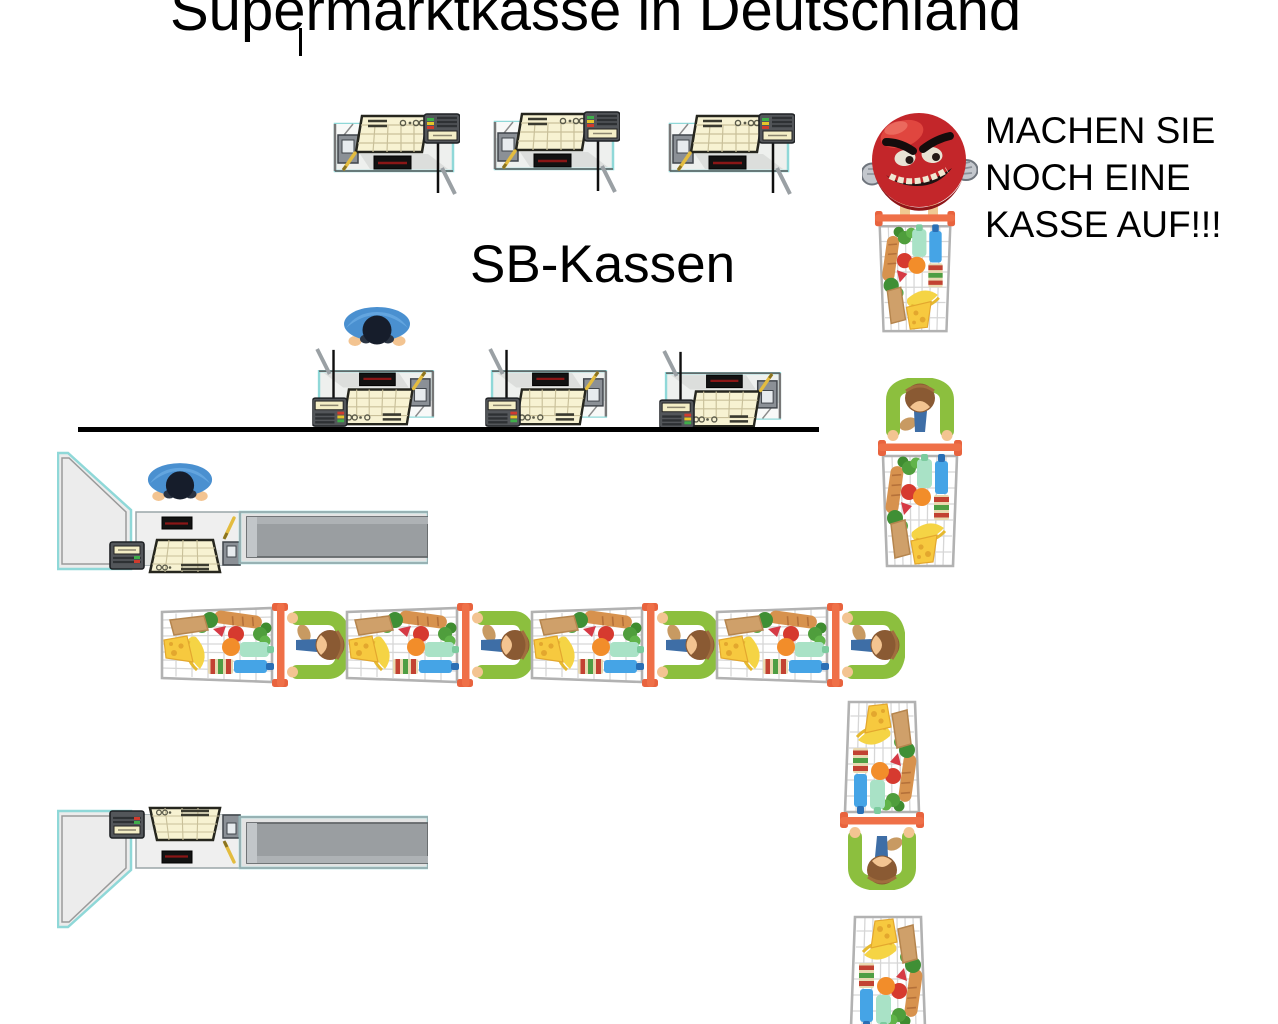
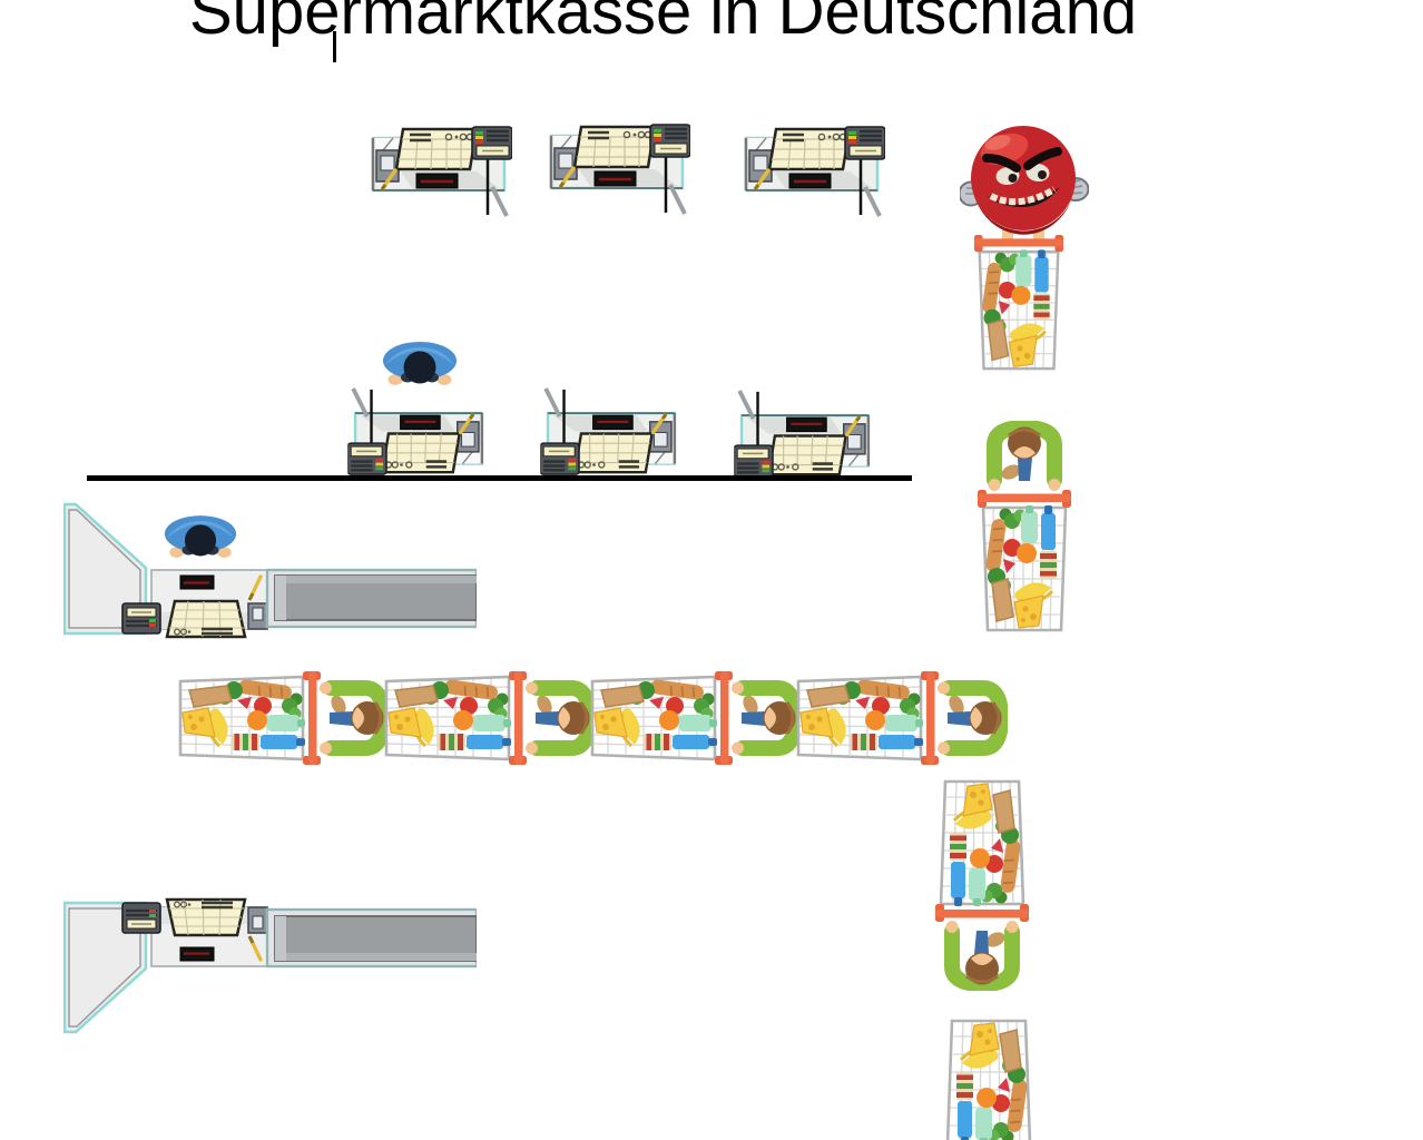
  Supermarktkasse in Deutschland
- MACHEN SIE
- NOCH EINE
- KASSE AUF!!!
- SB-Kassen
